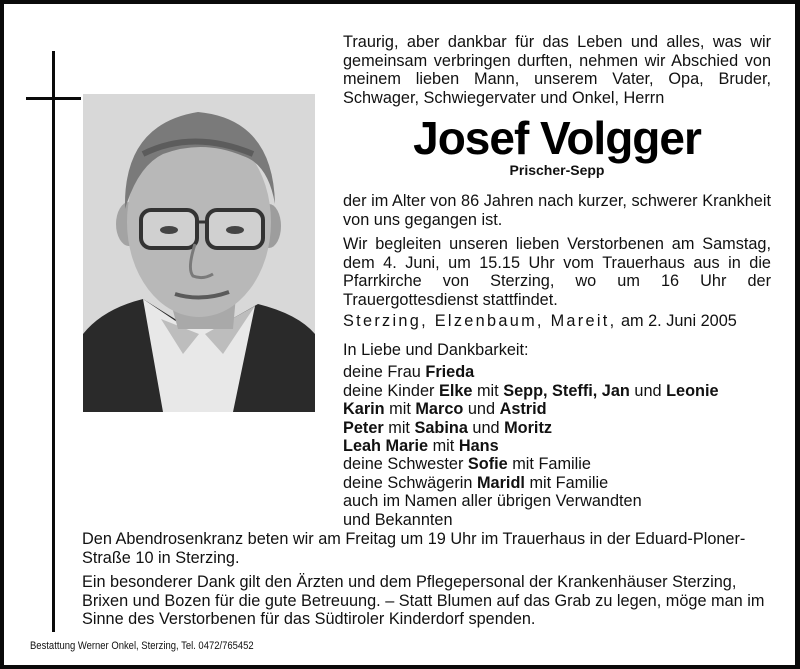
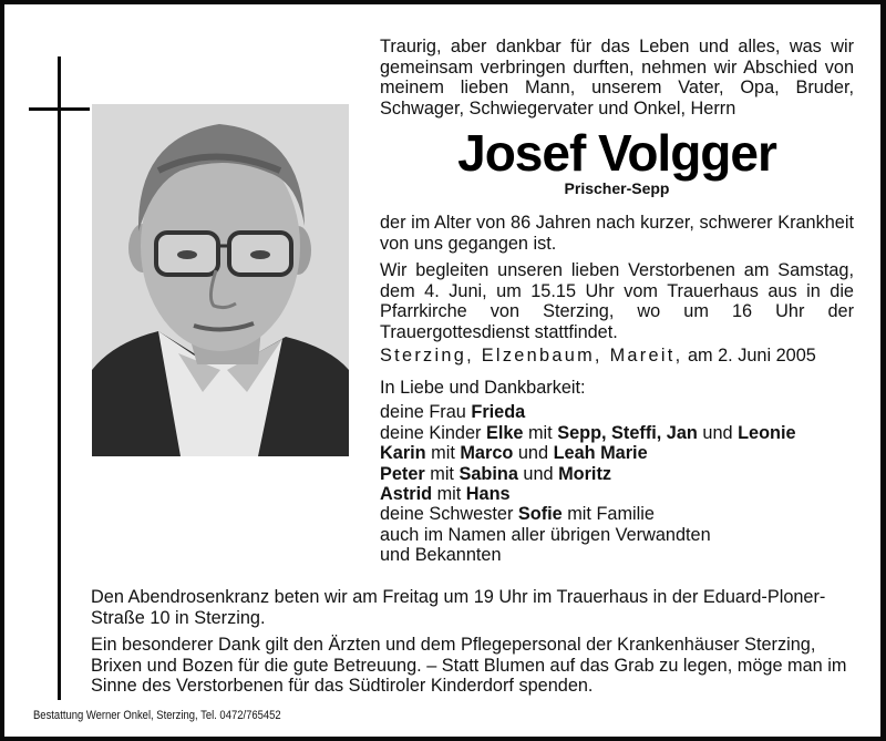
  Traurig, aber dankbar für das Leben und alles, was wir gemeinsam verbringen durften, nehmen wir Abschied von meinem lieben Mann, unserem Vater, Opa, Bruder, Schwager, Schwiegervater und Onkel, Herrn
  Josef Volgger
  Prischer-Sepp
  der im Alter von 86 Jahren nach kurzer, schwerer Krankheit von uns gegangen ist.
  Wir begleiten unseren lieben Verstorbenen am Samstag, dem 4. Juni, um 15.15 Uhr vom Trauerhaus aus in die Pfarrkirche von Sterzing, wo um 16 Uhr der Trauergottesdienst stattfindet.
  Sterzing, Elzenbaum, Mareit, am 2. Juni 2005
  In Liebe und Dankbarkeit:
  deine Frau Frieda
  deine Kinder Elke mit Sepp, Steffi, Jan und Leonie
- Karin mit Marco und Astrid
+ Karin mit Marco und Leah Marie
  Peter mit Sabina und Moritz
- Leah Marie mit Hans
+ Astrid mit Hans
  deine Schwester Sofie mit Familie
- deine Schwägerin Maridl mit Familie
  auch im Namen aller übrigen Verwandten
  und Bekannten
  Den Abendrosenkranz beten wir am Freitag um 19 Uhr im Trauerhaus in der Eduard-Ploner-Straße 10 in Sterzing.
  Ein besonderer Dank gilt den Ärzten und dem Pflegepersonal der Krankenhäuser Sterzing, Brixen und Bozen für die gute Betreuung. – Statt Blumen auf das Grab zu legen, möge man im Sinne des Verstorbenen für das Südtiroler Kinderdorf spenden.
  Bestattung Werner Onkel, Sterzing, Tel. 0472/765452
